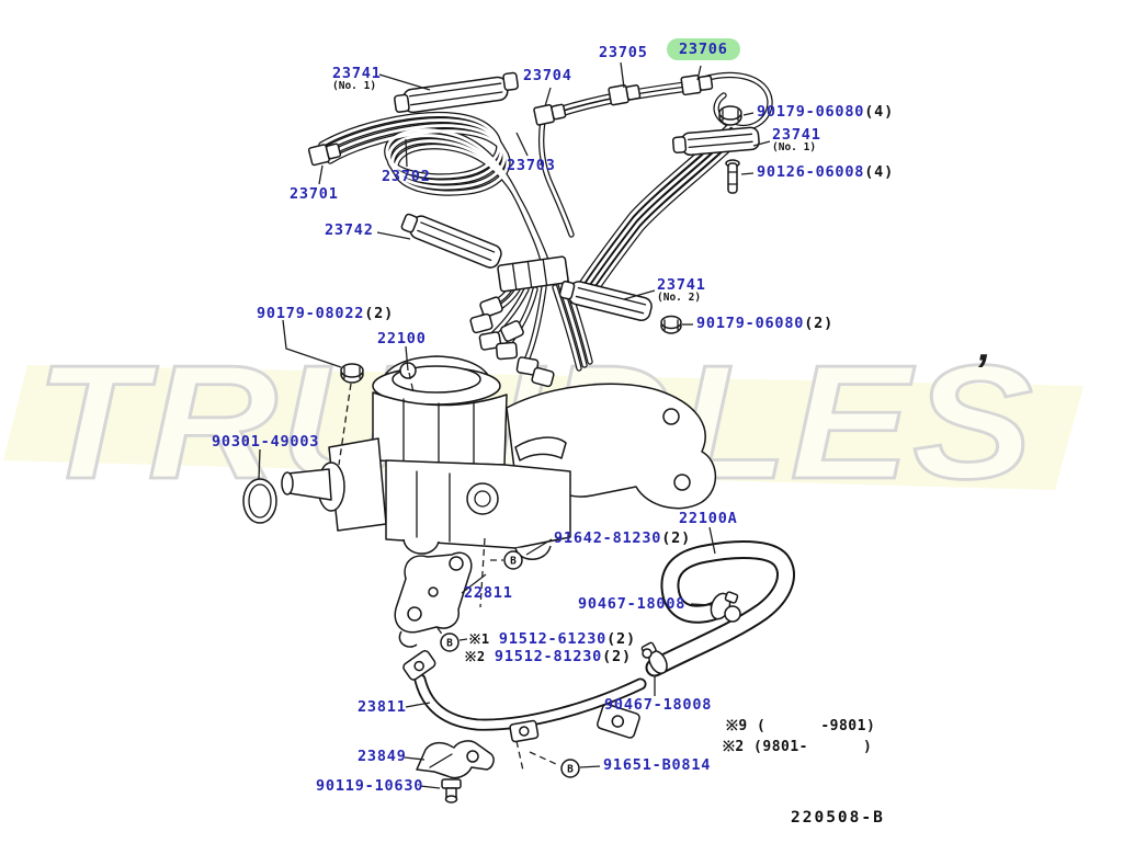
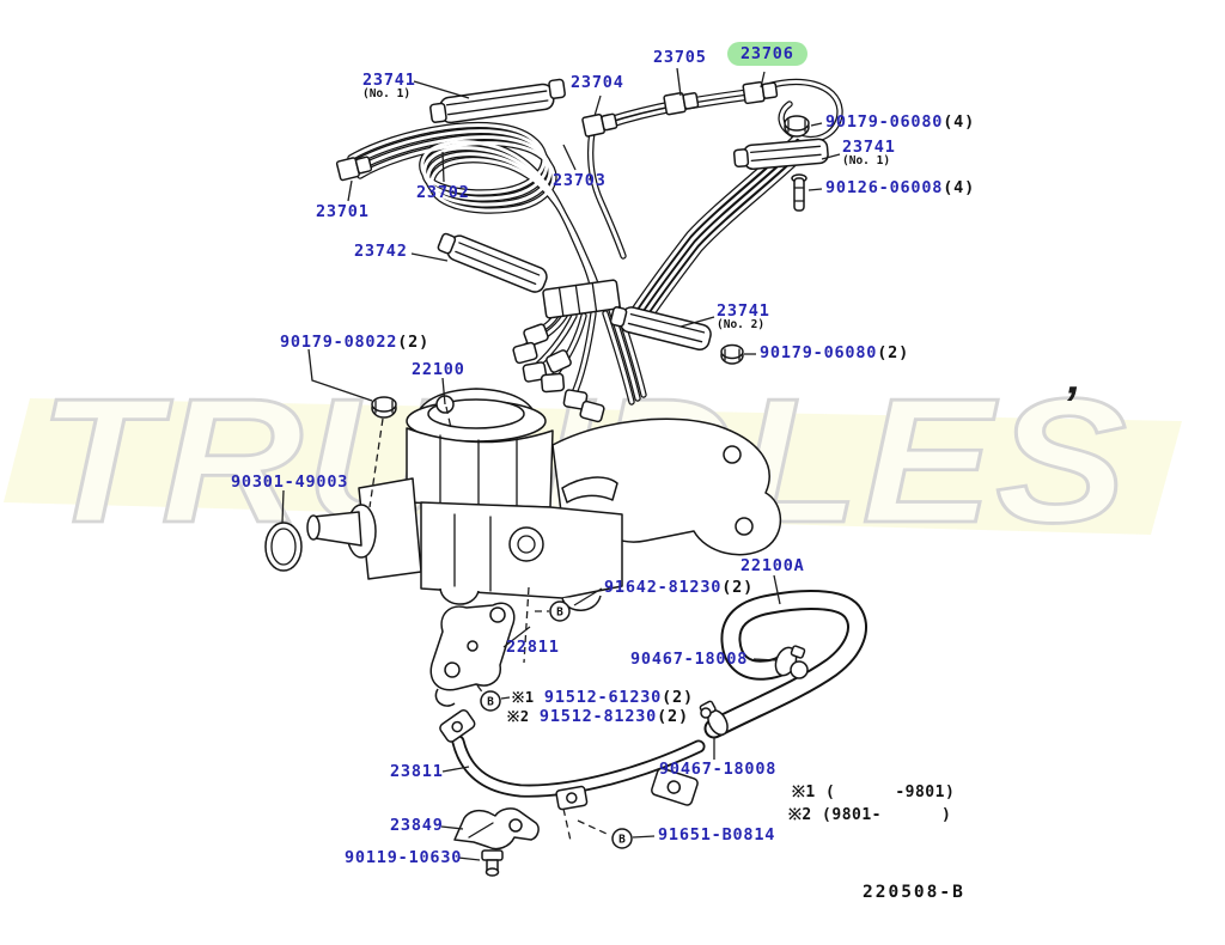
  TRULES
  ’
  B
  B
  B
  23741
  (No. 1)
  23704
  23705
  23706
  90179-06080(4)
  23741
  (No. 1)
  90126-06008(4)
  23701
  23702
  23703
  23742
  23741
  (No. 2)
  90179-06080(2)
  90179-08022(2)
  22100
  90301-49003
  22100A
  91642-81230(2)
  22811
  90467-18008
  ※1 91512-61230(2)
  ※2 91512-81230(2)
  23811
  90467-18008
  23849
  90119-10630
  91651-B0814
- ※9 ( -9801)
+ ※1 ( -9801)
  ※2 (9801- )
  220508-B
